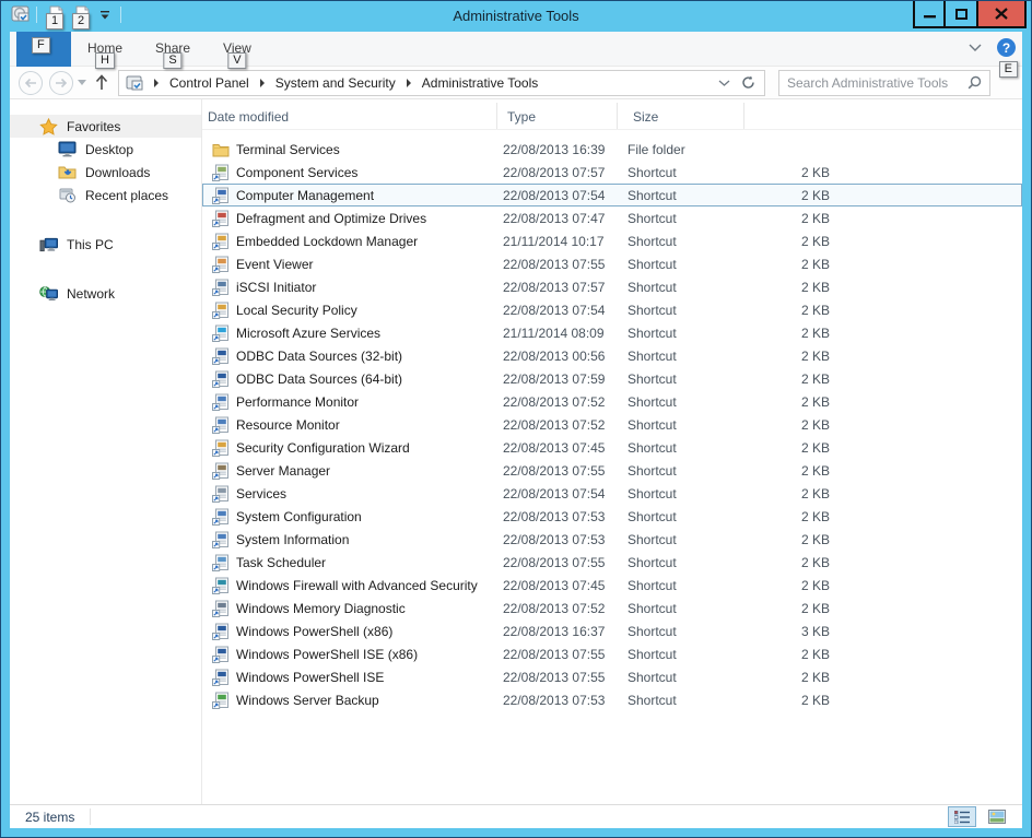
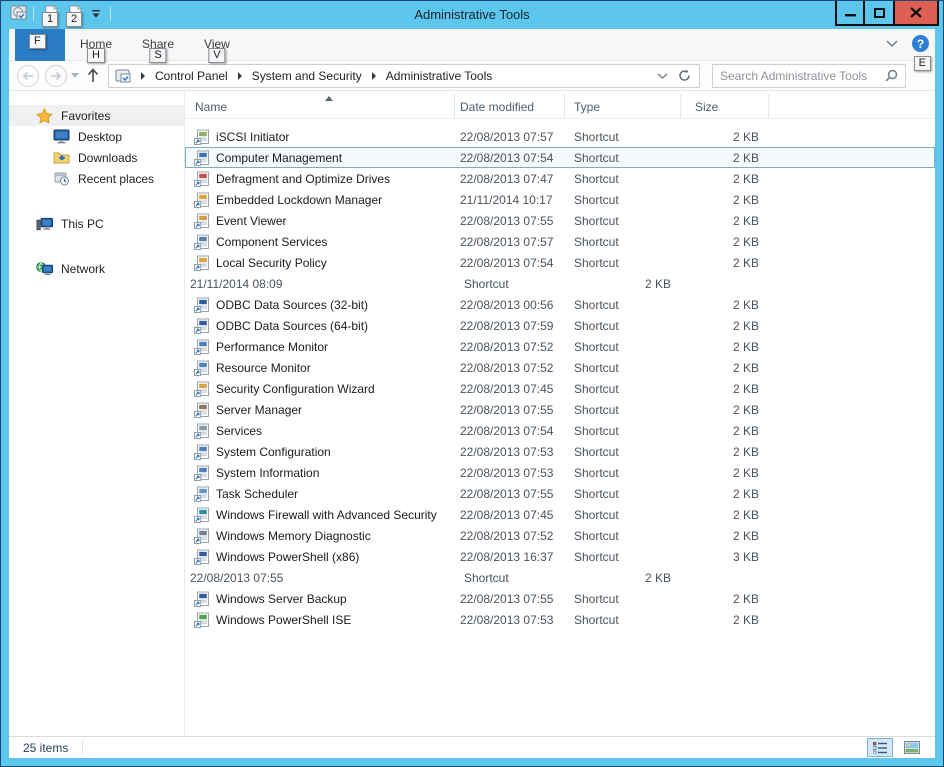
  1
  2
  Administrative Tools
  F
  Home
  H
  Share
  S
  View
  V
  ?
  E
  Control Panel
  System and Security
  Administrative Tools
  Search Administrative Tools
  Favorites
  Desktop
  Downloads
  Recent places
  This PC
  Network
+ Name
  Date modified
  Type
  Size
- Terminal Services
- 22/08/2013 16:39
- File folder
- Component Services
+ iSCSI Initiator
  22/08/2013 07:57
  Shortcut
  2 KB
  Computer Management
  22/08/2013 07:54
  Shortcut
  2 KB
  Defragment and Optimize Drives
  22/08/2013 07:47
  Shortcut
  2 KB
  Embedded Lockdown Manager
  21/11/2014 10:17
  Shortcut
  2 KB
  Event Viewer
  22/08/2013 07:55
  Shortcut
  2 KB
- iSCSI Initiator
+ Component Services
  22/08/2013 07:57
  Shortcut
  2 KB
  Local Security Policy
  22/08/2013 07:54
  Shortcut
  2 KB
- Microsoft Azure Services
  21/11/2014 08:09
  Shortcut
  2 KB
  ODBC Data Sources (32-bit)
  22/08/2013 00:56
  Shortcut
  2 KB
  ODBC Data Sources (64-bit)
  22/08/2013 07:59
  Shortcut
  2 KB
  Performance Monitor
  22/08/2013 07:52
  Shortcut
  2 KB
  Resource Monitor
  22/08/2013 07:52
  Shortcut
  2 KB
  Security Configuration Wizard
  22/08/2013 07:45
  Shortcut
  2 KB
  Server Manager
  22/08/2013 07:55
  Shortcut
  2 KB
  Services
  22/08/2013 07:54
  Shortcut
  2 KB
  System Configuration
  22/08/2013 07:53
  Shortcut
  2 KB
  System Information
  22/08/2013 07:53
  Shortcut
  2 KB
  Task Scheduler
  22/08/2013 07:55
  Shortcut
  2 KB
  Windows Firewall with Advanced Security
  22/08/2013 07:45
  Shortcut
  2 KB
  Windows Memory Diagnostic
  22/08/2013 07:52
  Shortcut
  2 KB
  Windows PowerShell (x86)
  22/08/2013 16:37
  Shortcut
  3 KB
- Windows PowerShell ISE (x86)
  22/08/2013 07:55
  Shortcut
  2 KB
- Windows PowerShell ISE
+ Windows Server Backup
  22/08/2013 07:55
  Shortcut
  2 KB
- Windows Server Backup
+ Windows PowerShell ISE
  22/08/2013 07:53
  Shortcut
  2 KB
  25 items
